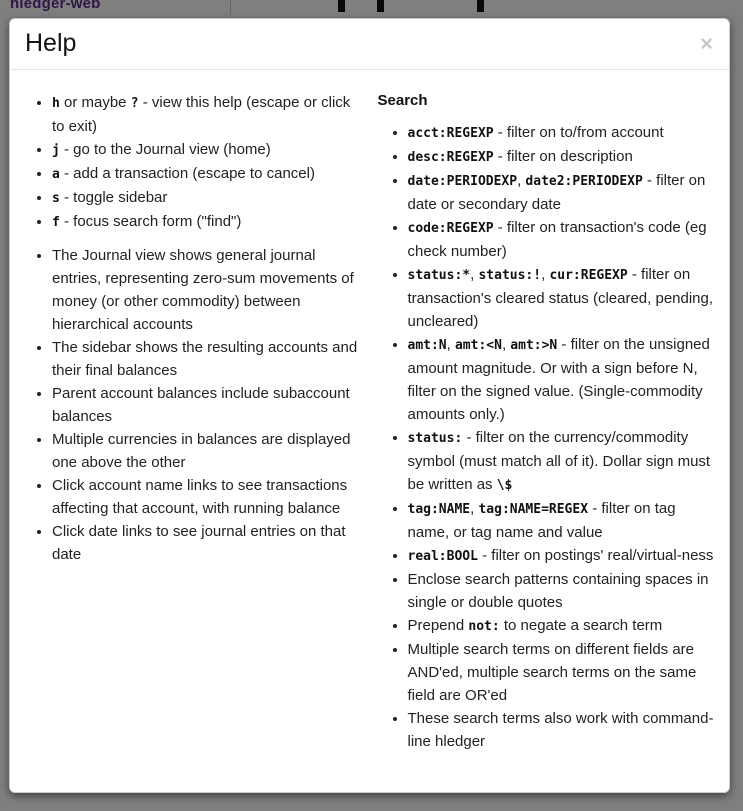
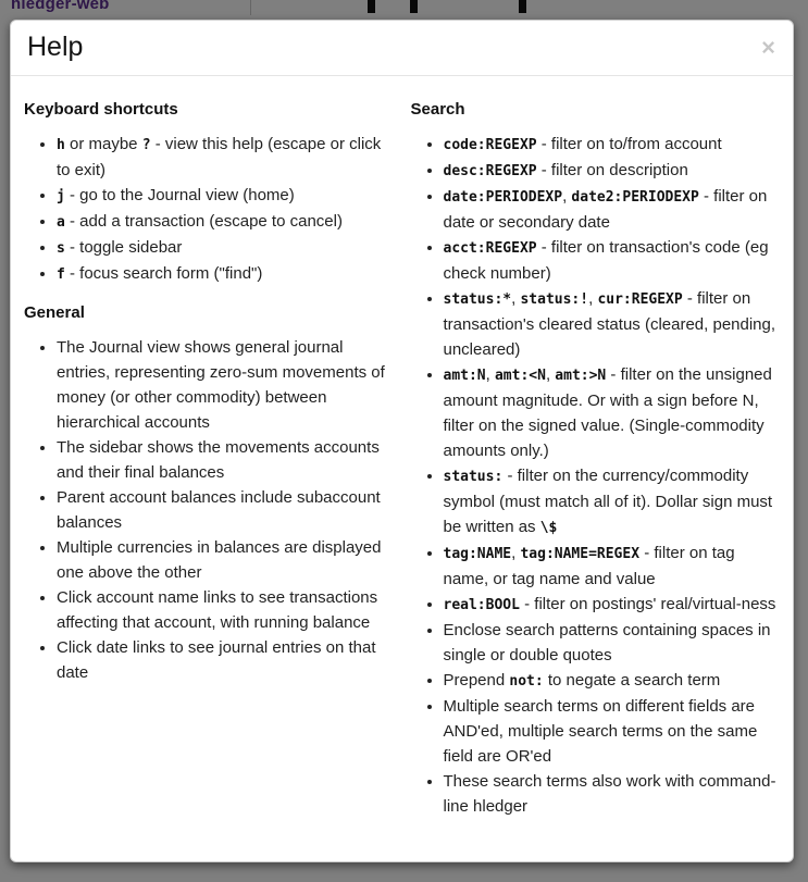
  hledger-web
  ×
  Help
+ Keyboard shortcuts
  h or maybe ? - view this help (escape or click to exit)
  j - go to the Journal view (home)
  a - add a transaction (escape to cancel)
  s - toggle sidebar
  f - focus search form ("find")
+ General
  The Journal view shows general journal entries, representing zero-sum movements of money (or other commodity) between hierarchical accounts
- The sidebar shows the resulting accounts and their final balances
+ The sidebar shows the movements accounts and their final balances
  Parent account balances include subaccount balances
  Multiple currencies in balances are displayed one above the other
  Click account name links to see transactions affecting that account, with running balance
  Click date links to see journal entries on that date
  Search
- acct:REGEXP - filter on to/from account
+ code:REGEXP - filter on to/from account
  desc:REGEXP - filter on description
  date:PERIODEXP, date2:PERIODEXP - filter on date or secondary date
- code:REGEXP - filter on transaction's code (eg check number)
+ acct:REGEXP - filter on transaction's code (eg check number)
  status:*, status:!, cur:REGEXP - filter on transaction's cleared status (cleared, pending, uncleared)
  amt:N, amt:<N, amt:>N - filter on the unsigned amount magnitude. Or with a sign before N, filter on the signed value. (Single-commodity amounts only.)
  status: - filter on the currency/commodity symbol (must match all of it). Dollar sign must be written as \$
  tag:NAME, tag:NAME=REGEX - filter on tag name, or tag name and value
  real:BOOL - filter on postings' real/virtual-ness
  Enclose search patterns containing spaces in single or double quotes
  Prepend not: to negate a search term
  Multiple search terms on different fields are AND'ed, multiple search terms on the same field are OR'ed
  These search terms also work with command-line hledger
